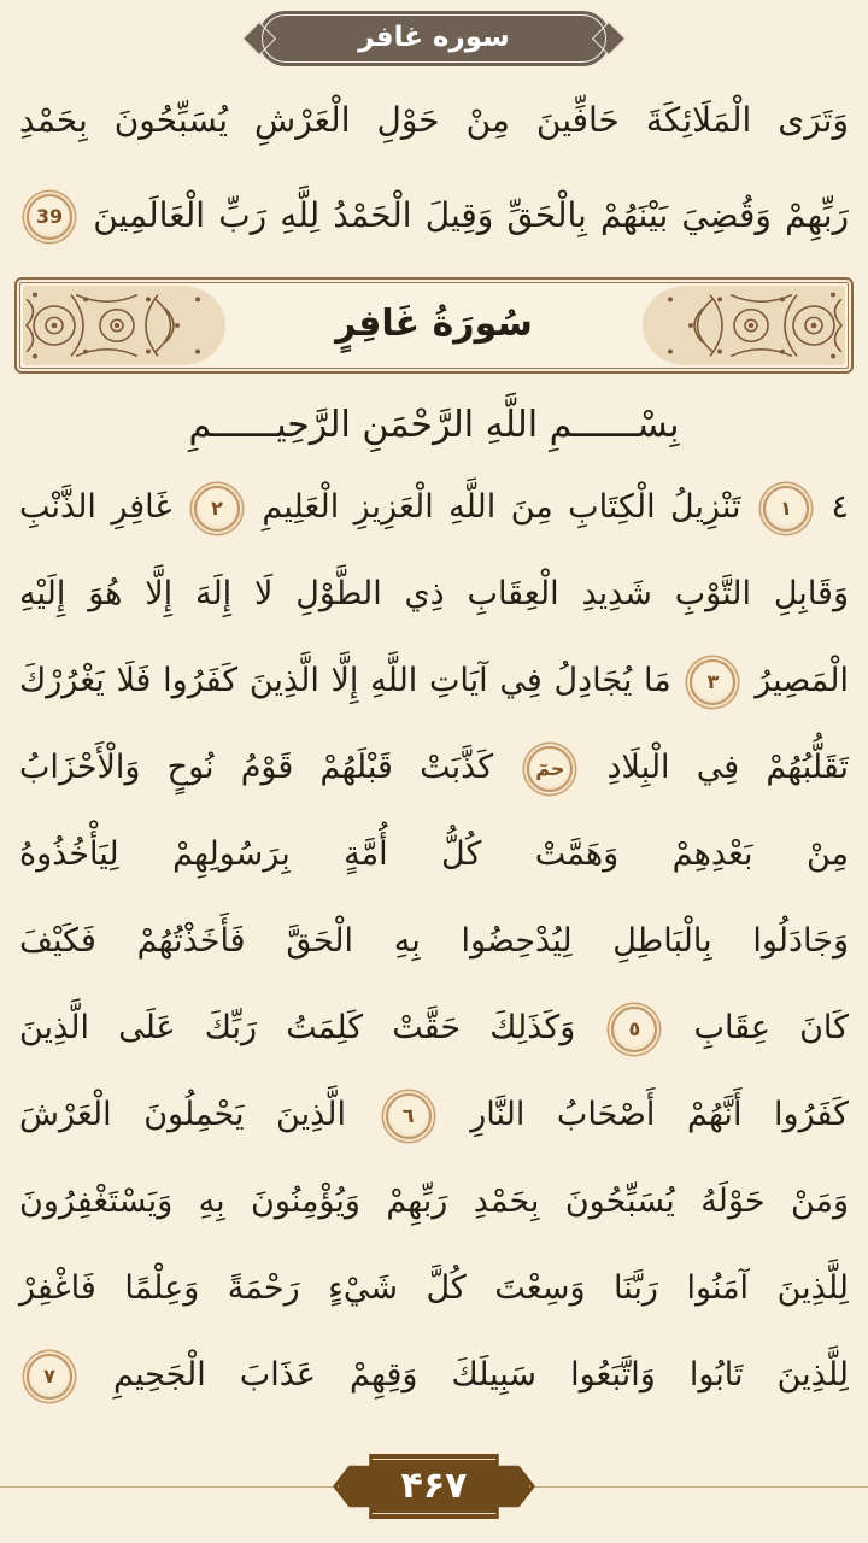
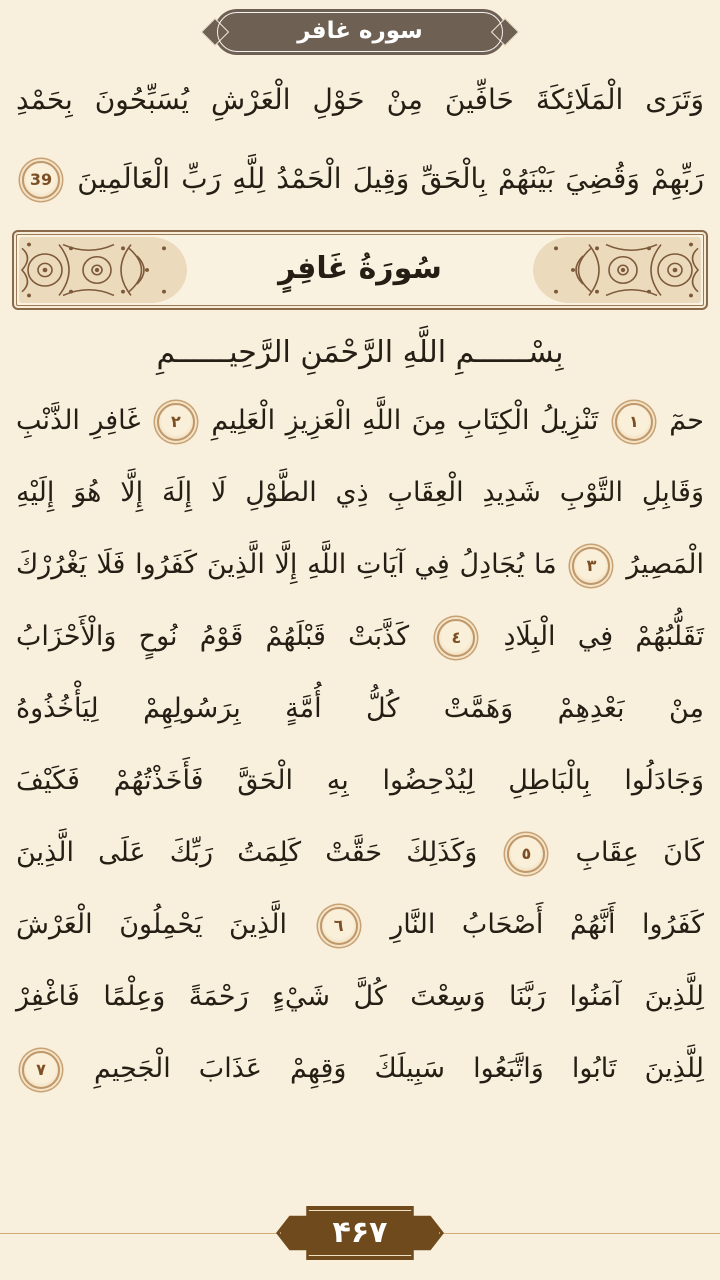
  سوره غافر
  وَتَرَى الْمَلَائِكَةَ حَافِّينَ مِنْ حَوْلِ الْعَرْشِ يُسَبِّحُونَ بِحَمْدِ
  رَبِّهِمْ وَقُضِيَ بَيْنَهُمْ بِالْحَقِّ وَقِيلَ الْحَمْدُ لِلَّهِ رَبِّ الْعَالَمِينَ 39
  سُورَةُ غَافِرٍ
  بِسْــــــمِ اللَّهِ الرَّحْمَنِ الرَّحِيــــــمِ
- ٤ ١ تَنْزِيلُ الْكِتَابِ مِنَ اللَّهِ الْعَزِيزِ الْعَلِيمِ ٢ غَافِرِ الذَّنْبِ
+ حمٓ ١ تَنْزِيلُ الْكِتَابِ مِنَ اللَّهِ الْعَزِيزِ الْعَلِيمِ ٢ غَافِرِ الذَّنْبِ
  وَقَابِلِ التَّوْبِ شَدِيدِ الْعِقَابِ ذِي الطَّوْلِ لَا إِلَهَ إِلَّا هُوَ إِلَيْهِ
  الْمَصِيرُ ٣ مَا يُجَادِلُ فِي آيَاتِ اللَّهِ إِلَّا الَّذِينَ كَفَرُوا فَلَا يَغْرُرْكَ
- تَقَلُّبُهُمْ فِي الْبِلَادِ حمٓ كَذَّبَتْ قَبْلَهُمْ قَوْمُ نُوحٍ وَالْأَحْزَابُ
+ تَقَلُّبُهُمْ فِي الْبِلَادِ ٤ كَذَّبَتْ قَبْلَهُمْ قَوْمُ نُوحٍ وَالْأَحْزَابُ
  مِنْ بَعْدِهِمْ وَهَمَّتْ كُلُّ أُمَّةٍ بِرَسُولِهِمْ لِيَأْخُذُوهُ
  وَجَادَلُوا بِالْبَاطِلِ لِيُدْحِضُوا بِهِ الْحَقَّ فَأَخَذْتُهُمْ فَكَيْفَ
  كَانَ عِقَابِ ٥ وَكَذَلِكَ حَقَّتْ كَلِمَتُ رَبِّكَ عَلَى الَّذِينَ
  كَفَرُوا أَنَّهُمْ أَصْحَابُ النَّارِ ٦ الَّذِينَ يَحْمِلُونَ الْعَرْشَ
- وَمَنْ حَوْلَهُ يُسَبِّحُونَ بِحَمْدِ رَبِّهِمْ وَيُؤْمِنُونَ بِهِ وَيَسْتَغْفِرُونَ
  لِلَّذِينَ آمَنُوا رَبَّنَا وَسِعْتَ كُلَّ شَيْءٍ رَحْمَةً وَعِلْمًا فَاغْفِرْ
  لِلَّذِينَ تَابُوا وَاتَّبَعُوا سَبِيلَكَ وَقِهِمْ عَذَابَ الْجَحِيمِ ٧
  ۴۶۷
